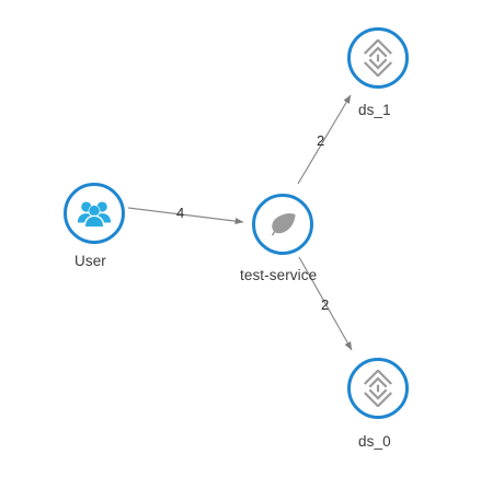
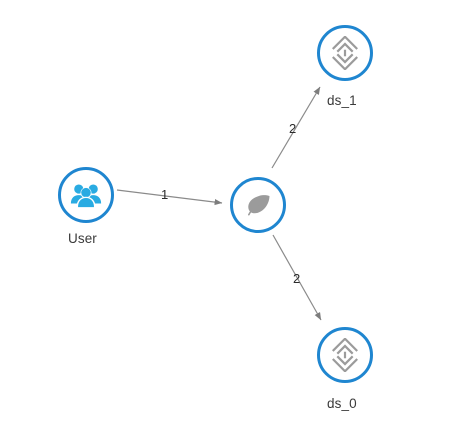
- 4
+ 1
  2
  2
  User
- test-service
  ds_1
  ds_0
